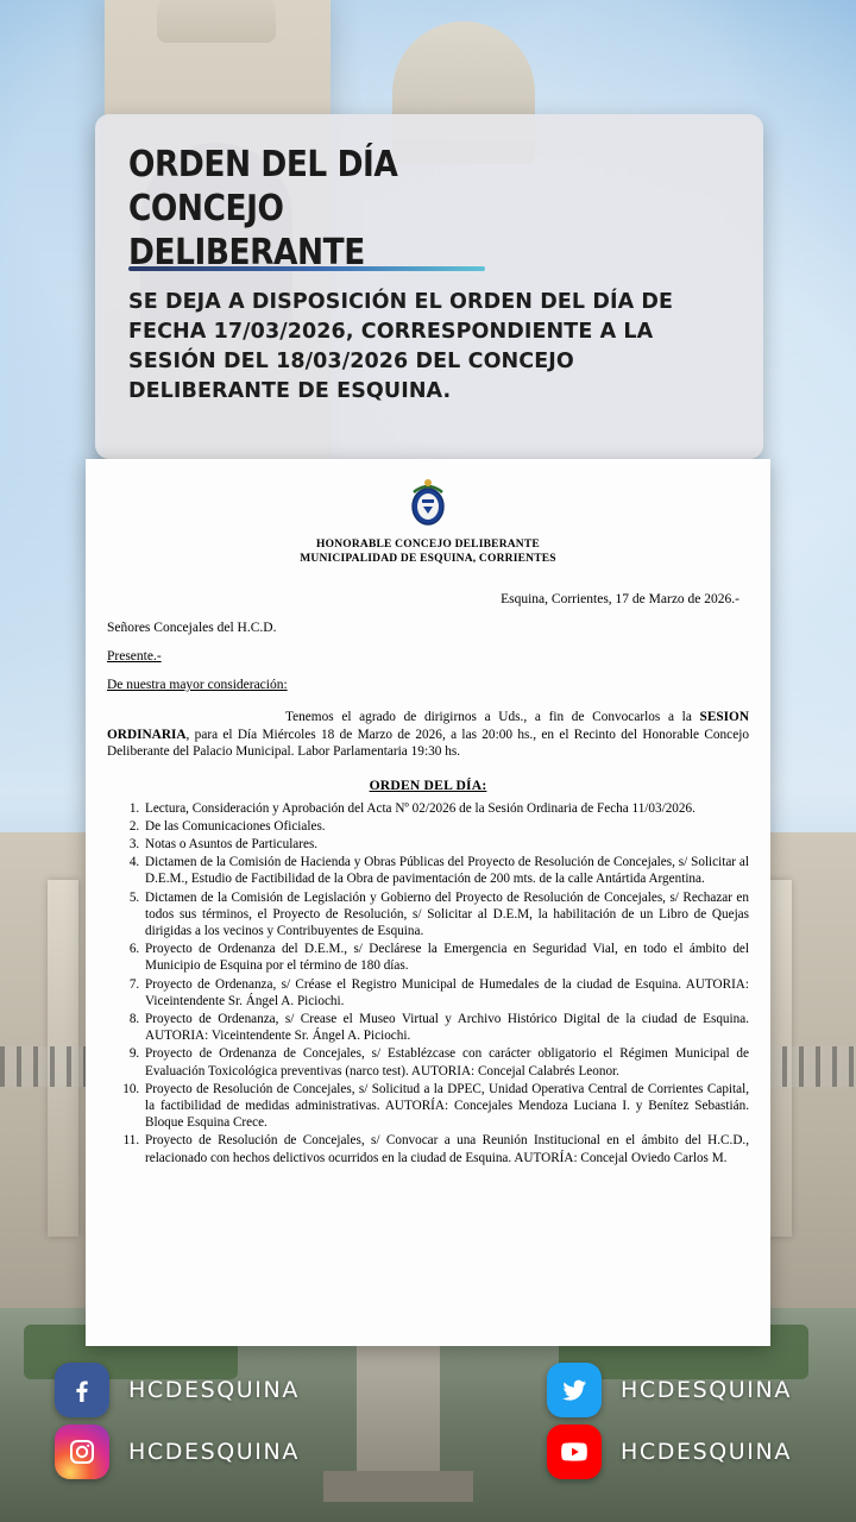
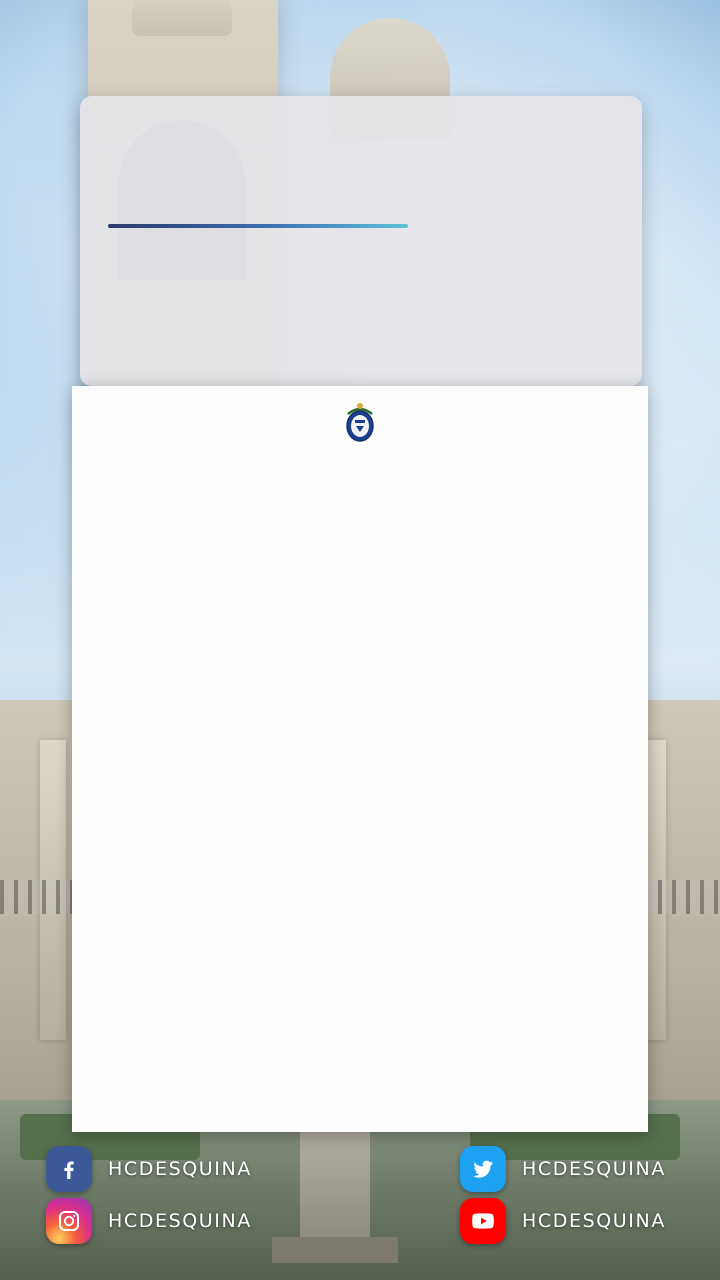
- ORDEN DEL DÍA CONCEJO DELIBERANTE
- SE DEJA A DISPOSICIÓN EL ORDEN DEL DÍA DE FECHA 17/03/2026, CORRESPONDIENTE A LA SESIÓN DEL 18/03/2026 DEL CONCEJO DELIBERANTE DE ESQUINA.
- HONORABLE CONCEJO DELIBERANTE
- MUNICIPALIDAD DE ESQUINA, CORRIENTES
- Esquina, Corrientes, 17 de Marzo de 2026.-
- Señores Concejales del H.C.D.
- Presente.-
- De nuestra mayor consideración:
- Tenemos el agrado de dirigirnos a Uds., a fin de Convocarlos a la SESION ORDINARIA, para el Día Miércoles 18 de Marzo de 2026, a las 20:00 hs., en el Recinto del Honorable Concejo Deliberante del Palacio Municipal. Labor Parlamentaria 19:30 hs.
- ORDEN DEL DÍA:
- Lectura, Consideración y Aprobación del Acta Nº 02/2026 de la Sesión Ordinaria de Fecha 11/03/2026.
- De las Comunicaciones Oficiales.
- Notas o Asuntos de Particulares.
- Dictamen de la Comisión de Hacienda y Obras Públicas del Proyecto de Resolución de Concejales, s/ Solicitar al D.E.M., Estudio de Factibilidad de la Obra de pavimentación de 200 mts. de la calle Antártida Argentina.
- Dictamen de la Comisión de Legislación y Gobierno del Proyecto de Resolución de Concejales, s/ Rechazar en todos sus términos, el Proyecto de Resolución, s/ Solicitar al D.E.M, la habilitación de un Libro de Quejas dirigidas a los vecinos y Contribuyentes de Esquina.
- Proyecto de Ordenanza del D.E.M., s/ Declárese la Emergencia en Seguridad Vial, en todo el ámbito del Municipio de Esquina por el término de 180 días.
- Proyecto de Ordenanza, s/ Créase el Registro Municipal de Humedales de la ciudad de Esquina. AUTORIA: Viceintendente Sr. Ángel A. Piciochi.
- Proyecto de Ordenanza, s/ Crease el Museo Virtual y Archivo Histórico Digital de la ciudad de Esquina. AUTORIA: Viceintendente Sr. Ángel A. Piciochi.
- Proyecto de Ordenanza de Concejales, s/ Establézcase con carácter obligatorio el Régimen Municipal de Evaluación Toxicológica preventivas (narco test). AUTORIA: Concejal Calabrés Leonor.
- Proyecto de Resolución de Concejales, s/ Solicitud a la DPEC, Unidad Operativa Central de Corrientes Capital, la factibilidad de medidas administrativas. AUTORÍA: Concejales Mendoza Luciana I. y Benítez Sebastián. Bloque Esquina Crece.
- Proyecto de Resolución de Concejales, s/ Convocar a una Reunión Institucional en el ámbito del H.C.D., relacionado con hechos delictivos ocurridos en la ciudad de Esquina. AUTORÍA: Concejal Oviedo Carlos M.
  HCDESQUINA
  HCDESQUINA
  HCDESQUINA
  HCDESQUINA
